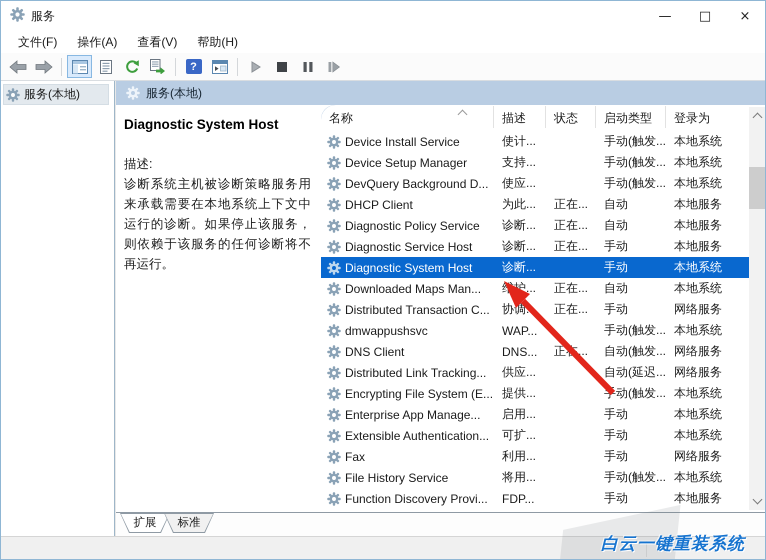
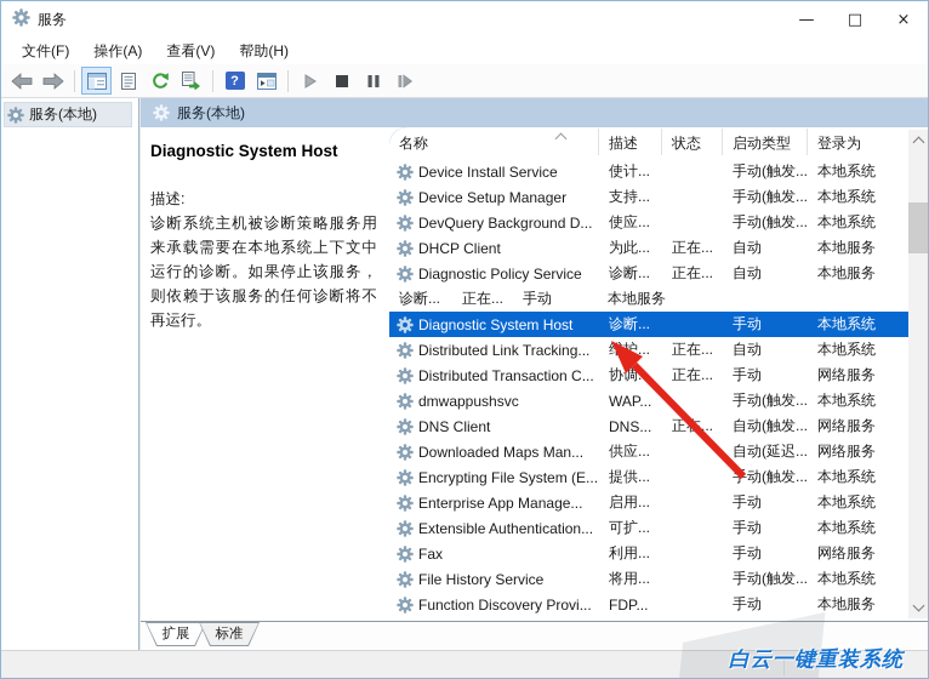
  服务
  —
  □
  ×
  文件(F)
  操作(A)
  查看(V)
  帮助(H)
  ?
  服务(本地)
  服务(本地)
  Diagnostic System Host
  描述:
  诊断系统主机被诊断策略服务用来承载需要在本地系统上下文中运行的诊断。如果停止该服务，则依赖于该服务的任何诊断将不再运行。
  名称
  描述
  状态
  启动类型
  登录为
  Device Install Service
  使计...
  手动(触发...
  本地系统
  Device Setup Manager
  支持...
  手动(触发...
  本地系统
  DevQuery Background D...
  使应...
  手动(触发...
  本地系统
  DHCP Client
  为此...
  正在...
  自动
  本地服务
  Diagnostic Policy Service
  诊断...
  正在...
  自动
  本地服务
- Diagnostic Service Host
  诊断...
  正在...
  手动
  本地服务
  Diagnostic System Host
  诊断...
  手动
  本地系统
- Downloaded Maps Man...
+ Distributed Link Tracking...
  护...
  正在...
  自动
  本地系统
  Distributed Transaction C...
  正在...
  手动
  网络服务
  dmwappushsvc
  WAP...
  手动(触发...
  本地系统
  DNS Client
  DNS...
  正...
  自动(触发...
  网络服务
- Distributed Link Tracking...
+ Downloaded Maps Man...
  供应...
  自动(延迟...
  网络服务
  Encrypting File System (E...
  提供...
  动(触发...
  本地系统
  Enterprise App Manage...
  启用...
  手动
  本地系统
  Extensible Authentication...
  可扩...
  手动
  本地系统
  Fax
  利用...
  手动
  网络服务
  File History Service
  将用...
  手动(触发...
  本地系统
  Function Discovery Provi...
  FDP...
  手动
  本地服务
  扩展
  标准
  白云一键重装系统
